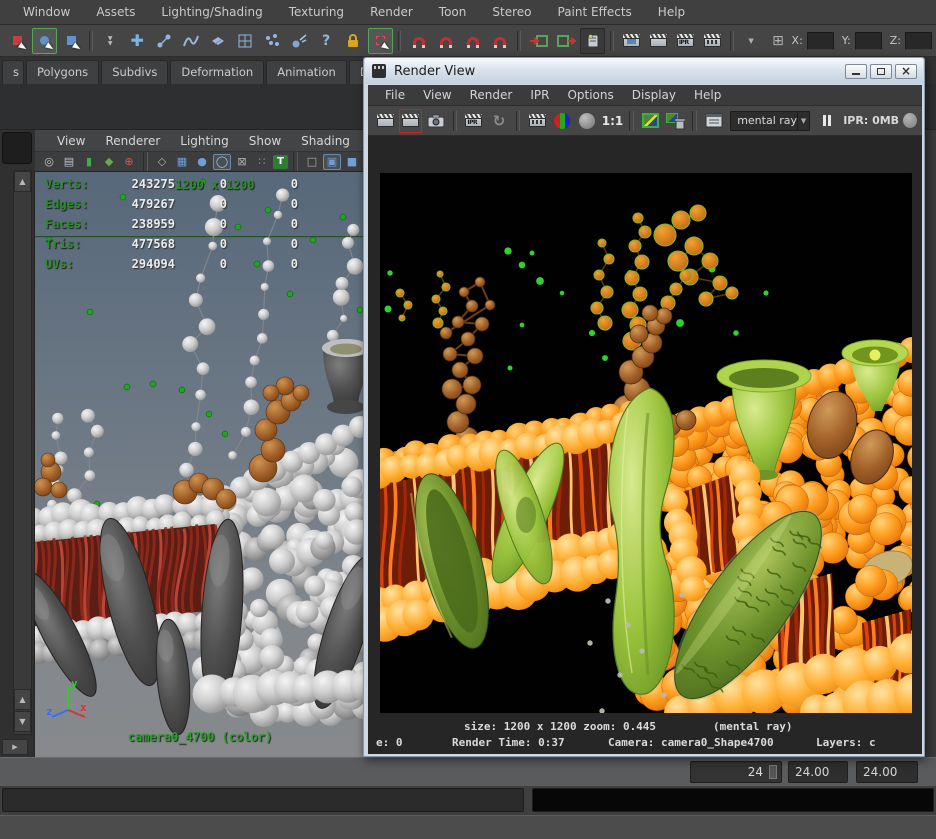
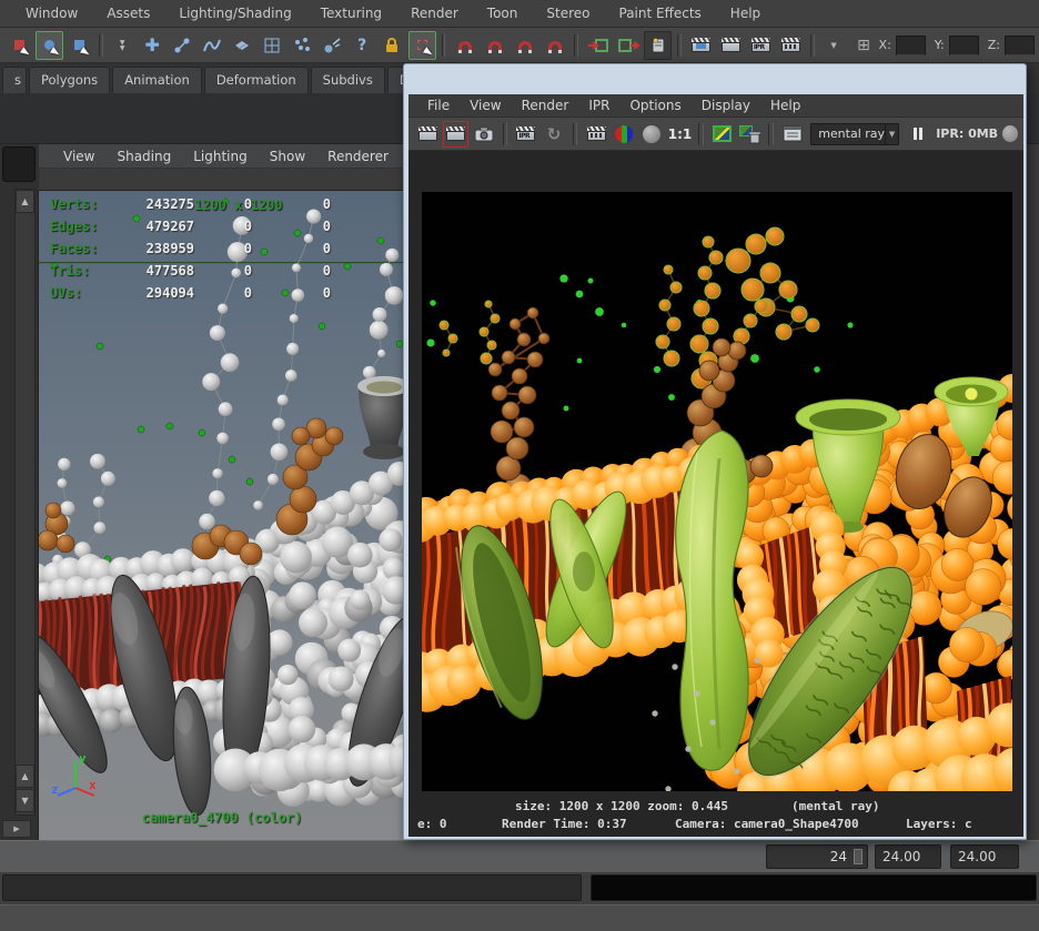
  Window
  Assets
  Lighting/Shading
  Texturing
  Render
  Toon
  Stereo
  Paint Effects
  Help
  ✚
  ?
  ▼
  ⊞
  X:
  Y:
  Z:
  s
  Polygons
- Subdivs
+ Animation
  Deformation
- Animation
+ Subdivs
  ▲
  ▲
  ▼
  ▶
  View
- Renderer
+ Shading
  Lighting
  Show
- Shading
+ Renderer
- ◎
- ▤
- ▮
- ◆
- ⊕
- ◇
- ▦
- ●
- ◯
- ⊠
- ∷
- T
- □
- ▣
- ■
  Verts:
  243275
  0
  0
  Edges:
  479267
  0
  0
  Faces:
  238959
  0
  0
  Tris:
  477568
  0
  0
  UVs:
  294094
  0
  0
  1200 x 1200
  y
  x
  z
  camera0_4700 (color)
  24
  24.00
  24.00
- Render View
- ×
  File
  View
  Render
  IPR
  Options
  Display
  Help
  ↻
  1:1
  mental ray
  ▼
  IPR: 0MB
  size: 1200 x 1200 zoom: 0.445
  (mental ray)
  e: 0
  Render Time: 0:37
  Camera: camera0_Shape4700
  Layers: c
